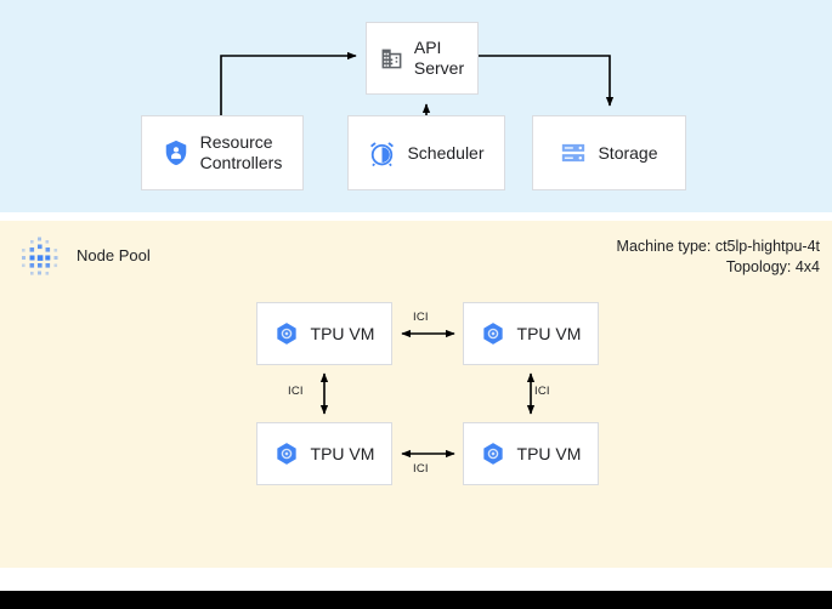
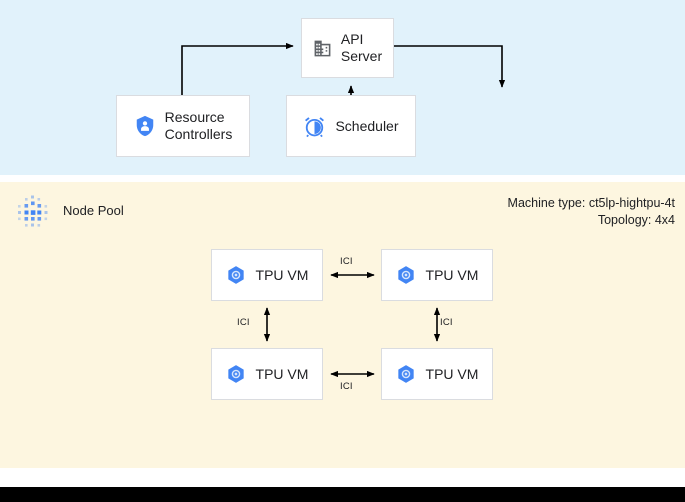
  API
  Server
  Resource
  Controllers
  Scheduler
- Storage
  Node Pool
  Machine type: ct5lp-hightpu-4t
  Topology: 4x4
  ICI
  ICI
  ICI
  ICI
  TPU VM
  TPU VM
  TPU VM
  TPU VM
